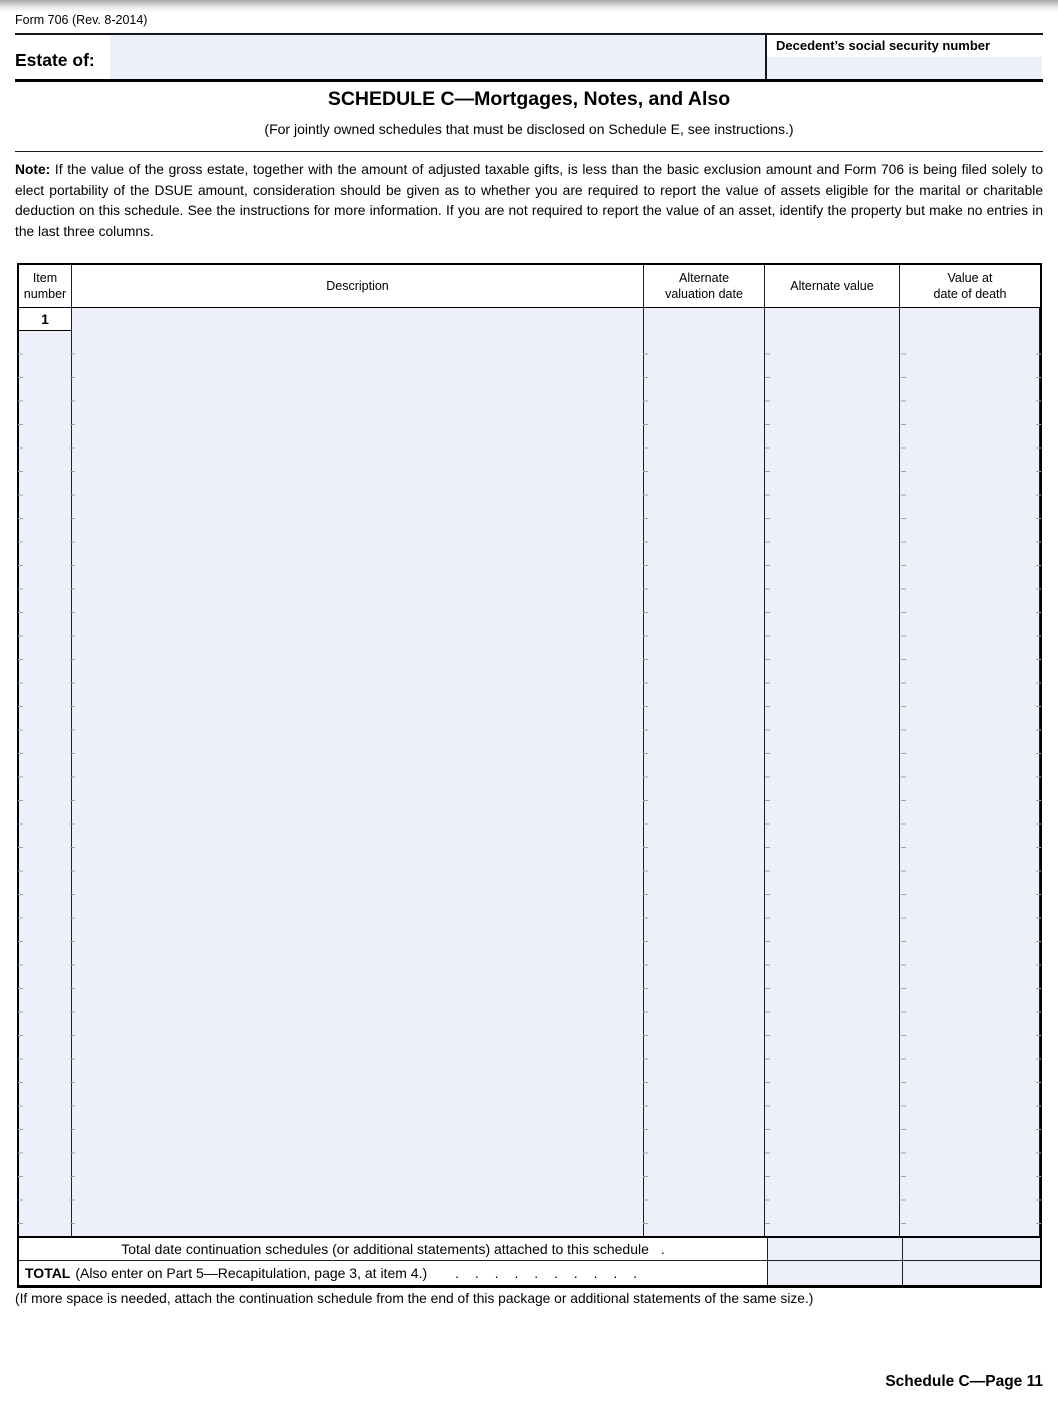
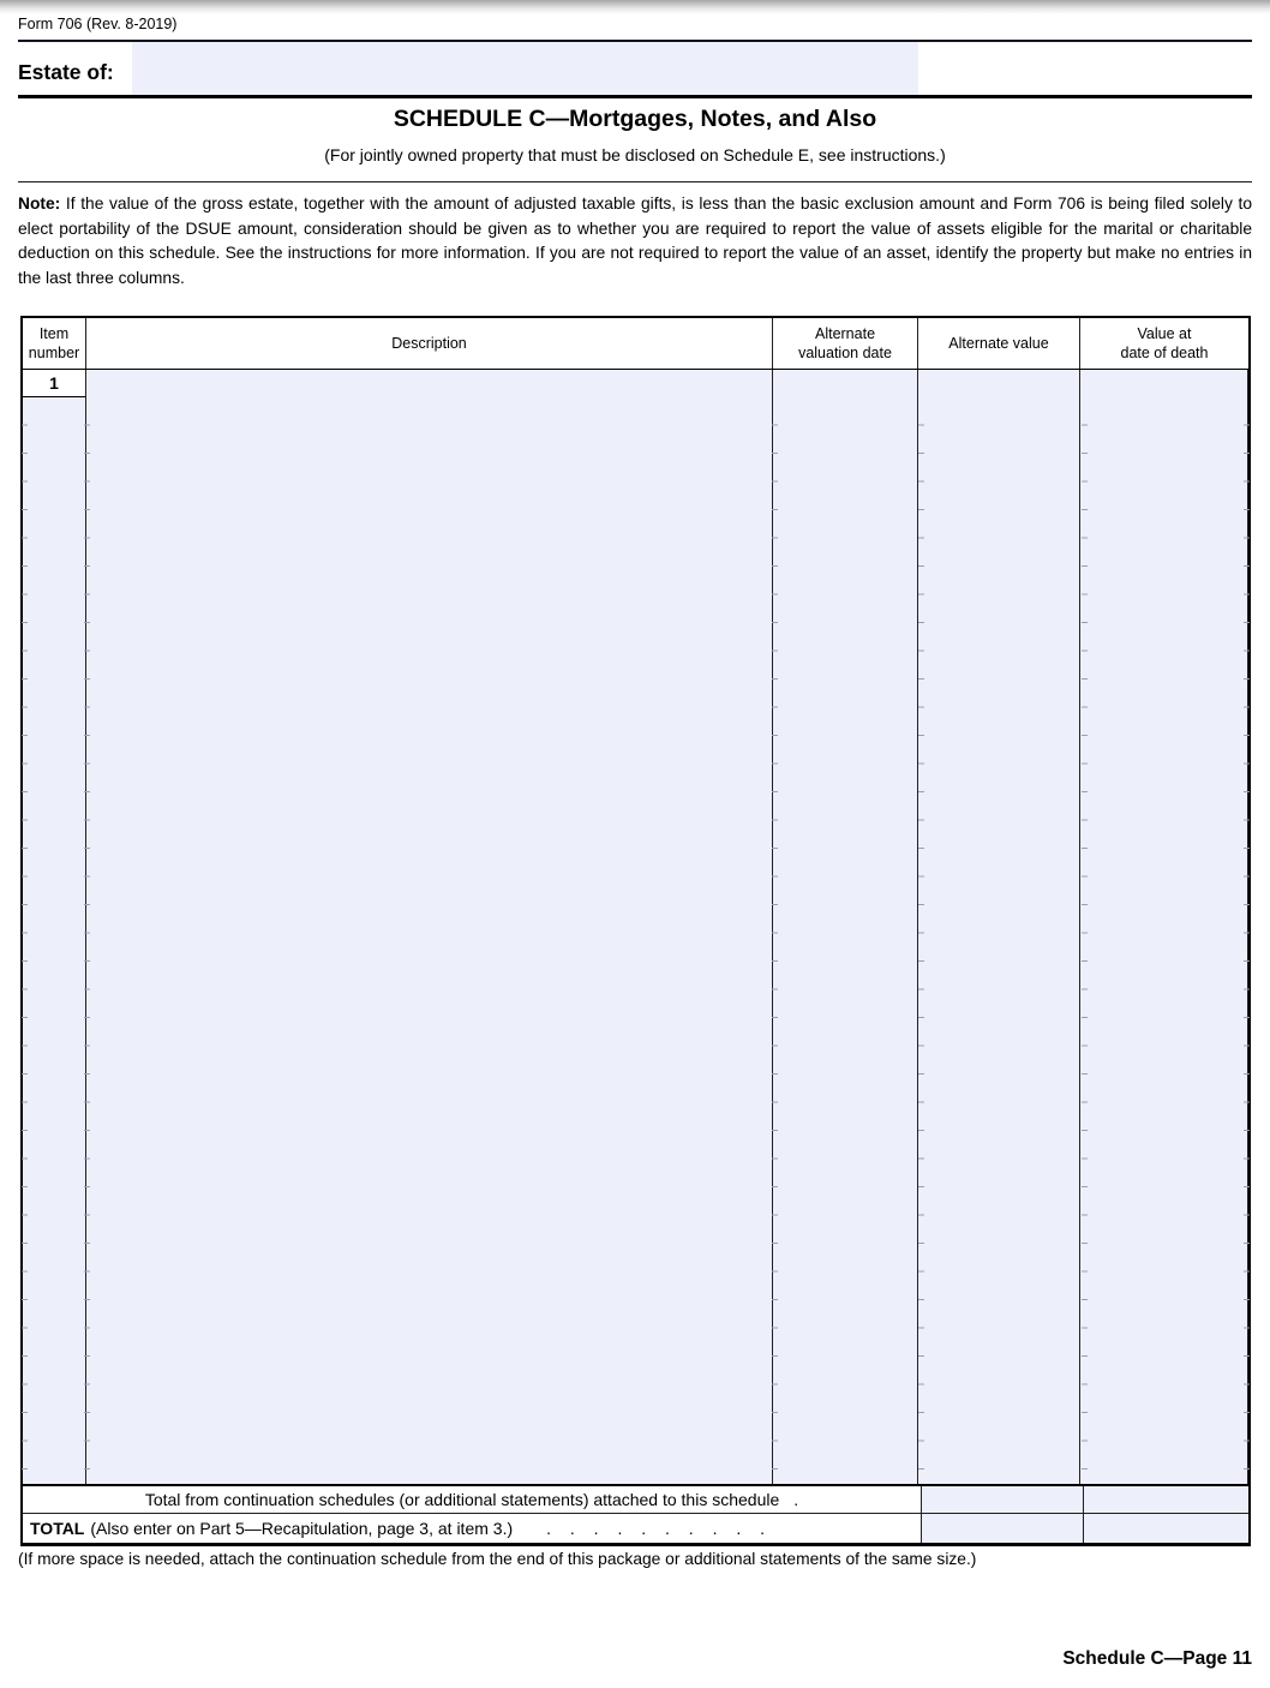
- Form 706 (Rev. 8-2014)
+ Form 706 (Rev. 8-2019)
  Estate of:
- Decedent’s social security number
  SCHEDULE C—Mortgages, Notes, and Also
- (For jointly owned schedules that must be disclosed on Schedule E, see instructions.)
+ (For jointly owned property that must be disclosed on Schedule E, see instructions.)
  Note: If the value of the gross estate, together with the amount of adjusted taxable gifts, is less than the basic exclusion amount and Form 706 is being filed solely to elect portability of the DSUE amount, consideration should be given as to whether you are required to report the value of assets eligible for the marital or charitable deduction on this schedule. See the instructions for more information. If you are not required to report the value of an asset, identify the property but make no entries in the last three columns.
  Item
  number
  Description
  Alternate
  valuation date
  Alternate value
  Value at
  date of death
  1
- Total date continuation schedules (or additional statements) attached to this schedule
+ Total from continuation schedules (or additional statements) attached to this schedule
  .
  TOTAL
- (Also enter on Part 5—Recapitulation, page 3, at item 4.)
+ (Also enter on Part 5—Recapitulation, page 3, at item 3.)
  . . . . . . . . . .
  (If more space is needed, attach the continuation schedule from the end of this package or additional statements of the same size.)
  Schedule C—Page 11
